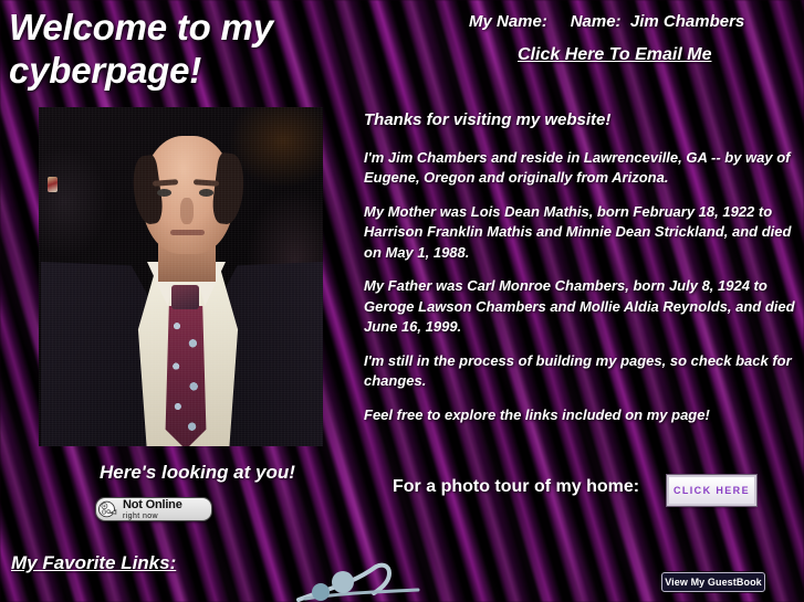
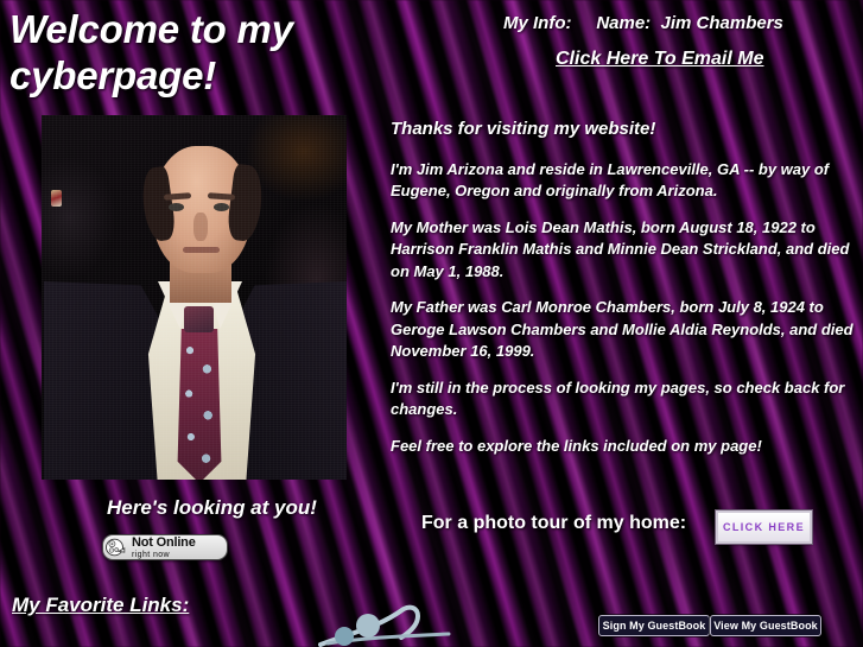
  Welcome to my cyberpage!
- My Name: Name: Jim Chambers
+ My Info: Name: Jim Chambers
  Click Here To Email Me
  Here's looking at you!
  Not Online
  Thanks for visiting my website!
- I'm Jim Chambers and reside in Lawrenceville, GA -- by way of Eugene, Oregon and originally from Arizona.
+ I'm Jim Arizona and reside in Lawrenceville, GA -- by way of Eugene, Oregon and originally from Arizona.
- My Mother was Lois Dean Mathis, born February 18, 1922 to Harrison Franklin Mathis and Minnie Dean Strickland, and died on May 1, 1988.
+ My Mother was Lois Dean Mathis, born August 18, 1922 to Harrison Franklin Mathis and Minnie Dean Strickland, and died on May 1, 1988.
- My Father was Carl Monroe Chambers, born July 8, 1924 to Geroge Lawson Chambers and Mollie Aldia Reynolds, and died June 16, 1999.
+ My Father was Carl Monroe Chambers, born July 8, 1924 to Geroge Lawson Chambers and Mollie Aldia Reynolds, and died November 16, 1999.
- I'm still in the process of building my pages, so check back for changes.
+ I'm still in the process of looking my pages, so check back for changes.
  Feel free to explore the links included on my page!
  For a photo tour of my home:
  CLICK HERE
  My Favorite Links:
+ Sign My GuestBook
  View My GuestBook
